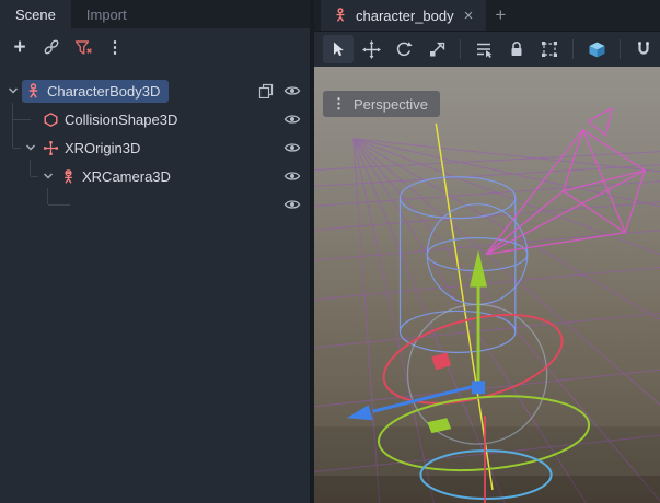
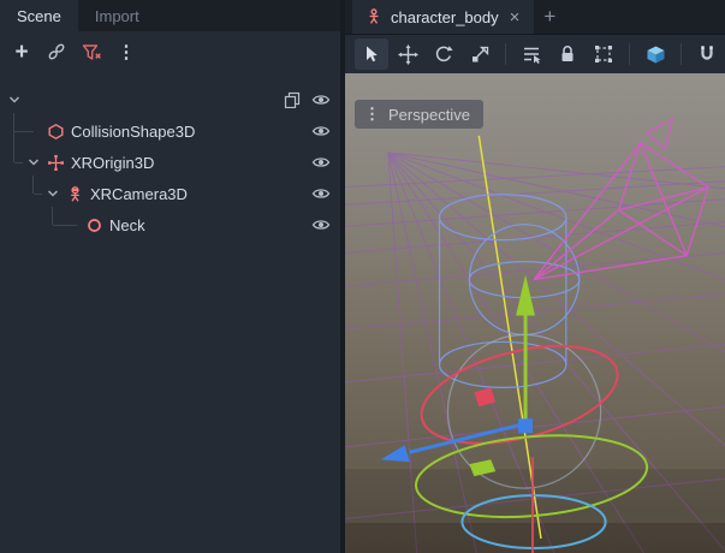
  Scene
  Import
  +
  ⋮
- CharacterBody3D
  CollisionShape3D
  XROrigin3D
  XRCamera3D
+ Neck
  character_body
  ×
  +
  ⋮
  Perspective
